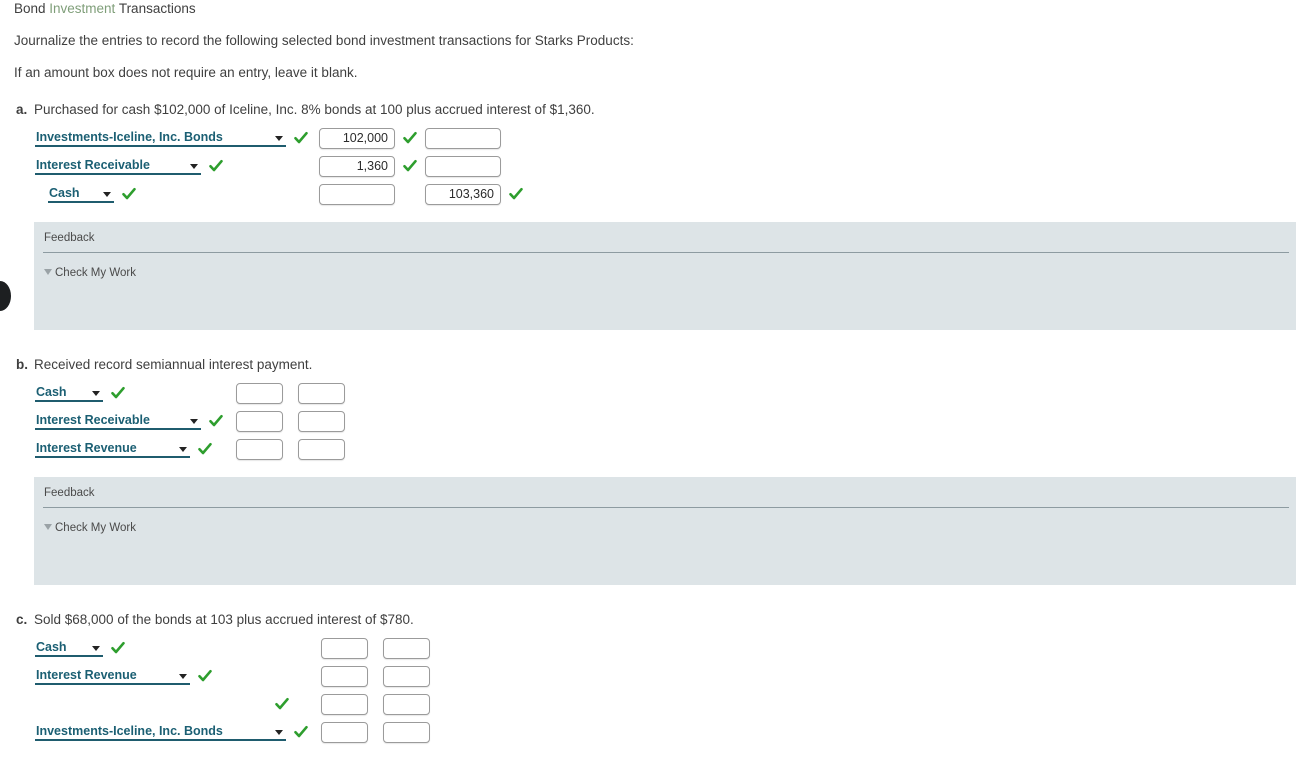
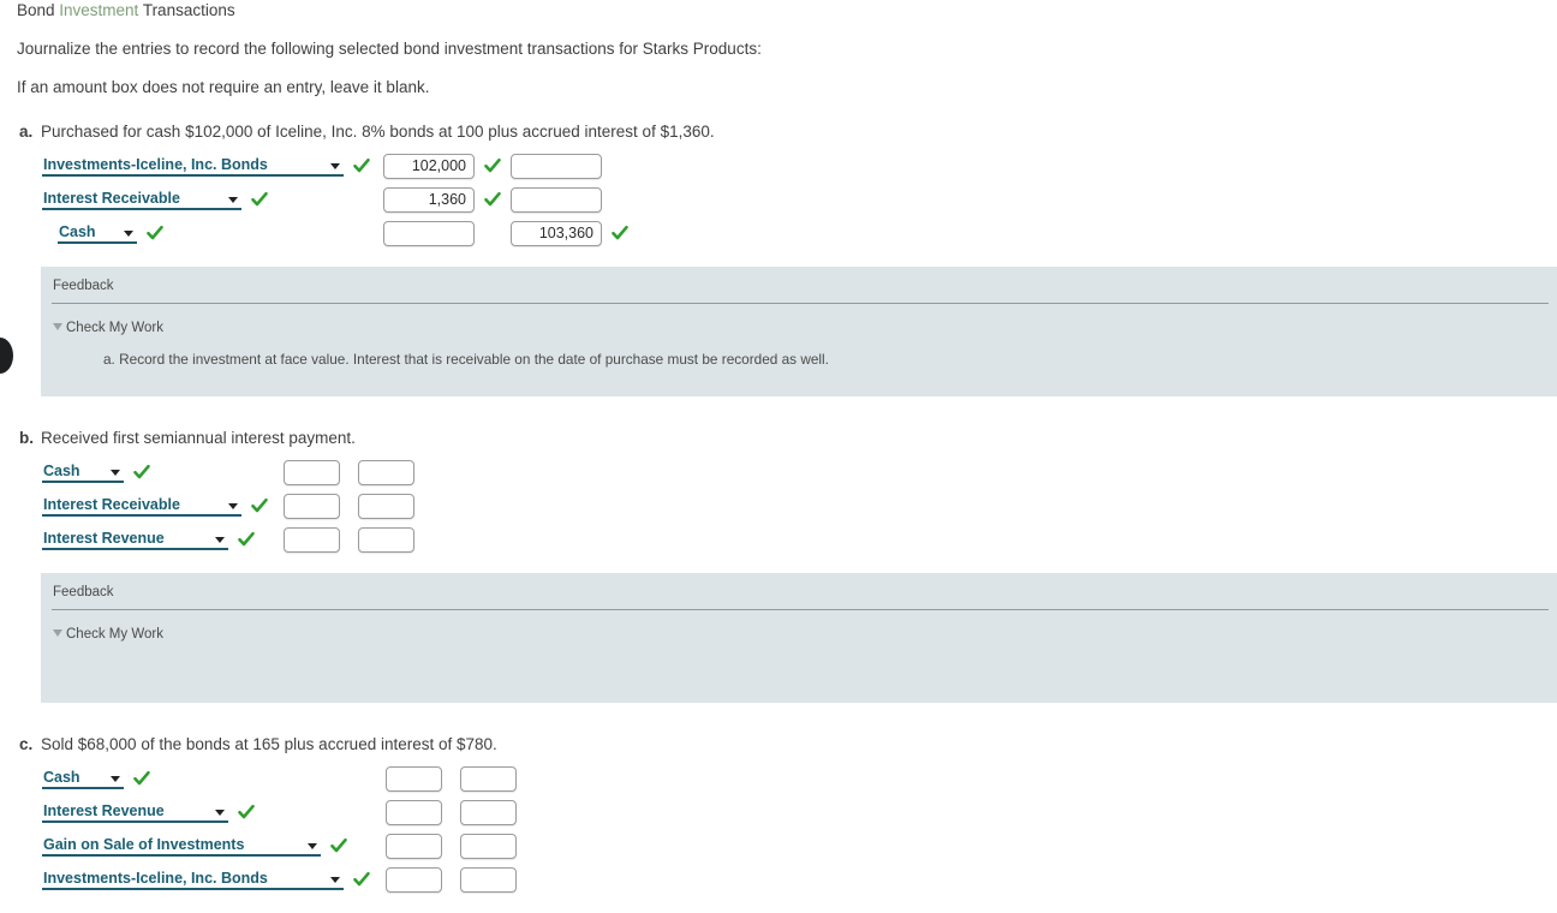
  Bond Investment Transactions
  Journalize the entries to record the following selected bond investment transactions for Starks Products:
  If an amount box does not require an entry, leave it blank.
  a. Purchased for cash $102,000 of Iceline, Inc. 8% bonds at 100 plus accrued interest of $1,360.
  Investments-Iceline, Inc. Bonds
  102,000
  Interest Receivable
  1,360
  Cash
  103,360
- b. Received record semiannual interest payment.
+ b. Received first semiannual interest payment.
  Cash
  Interest Receivable
  Interest Revenue
- c. Sold $68,000 of the bonds at 103 plus accrued interest of $780.
+ c. Sold $68,000 of the bonds at 165 plus accrued interest of $780.
  Cash
  Interest Revenue
+ Gain on Sale of Investments
  Investments-Iceline, Inc. Bonds
  Feedback
  Check My Work
+ a. Record the investment at face value. Interest that is receivable on the date of purchase must be recorded as well.
  Feedback
  Check My Work
